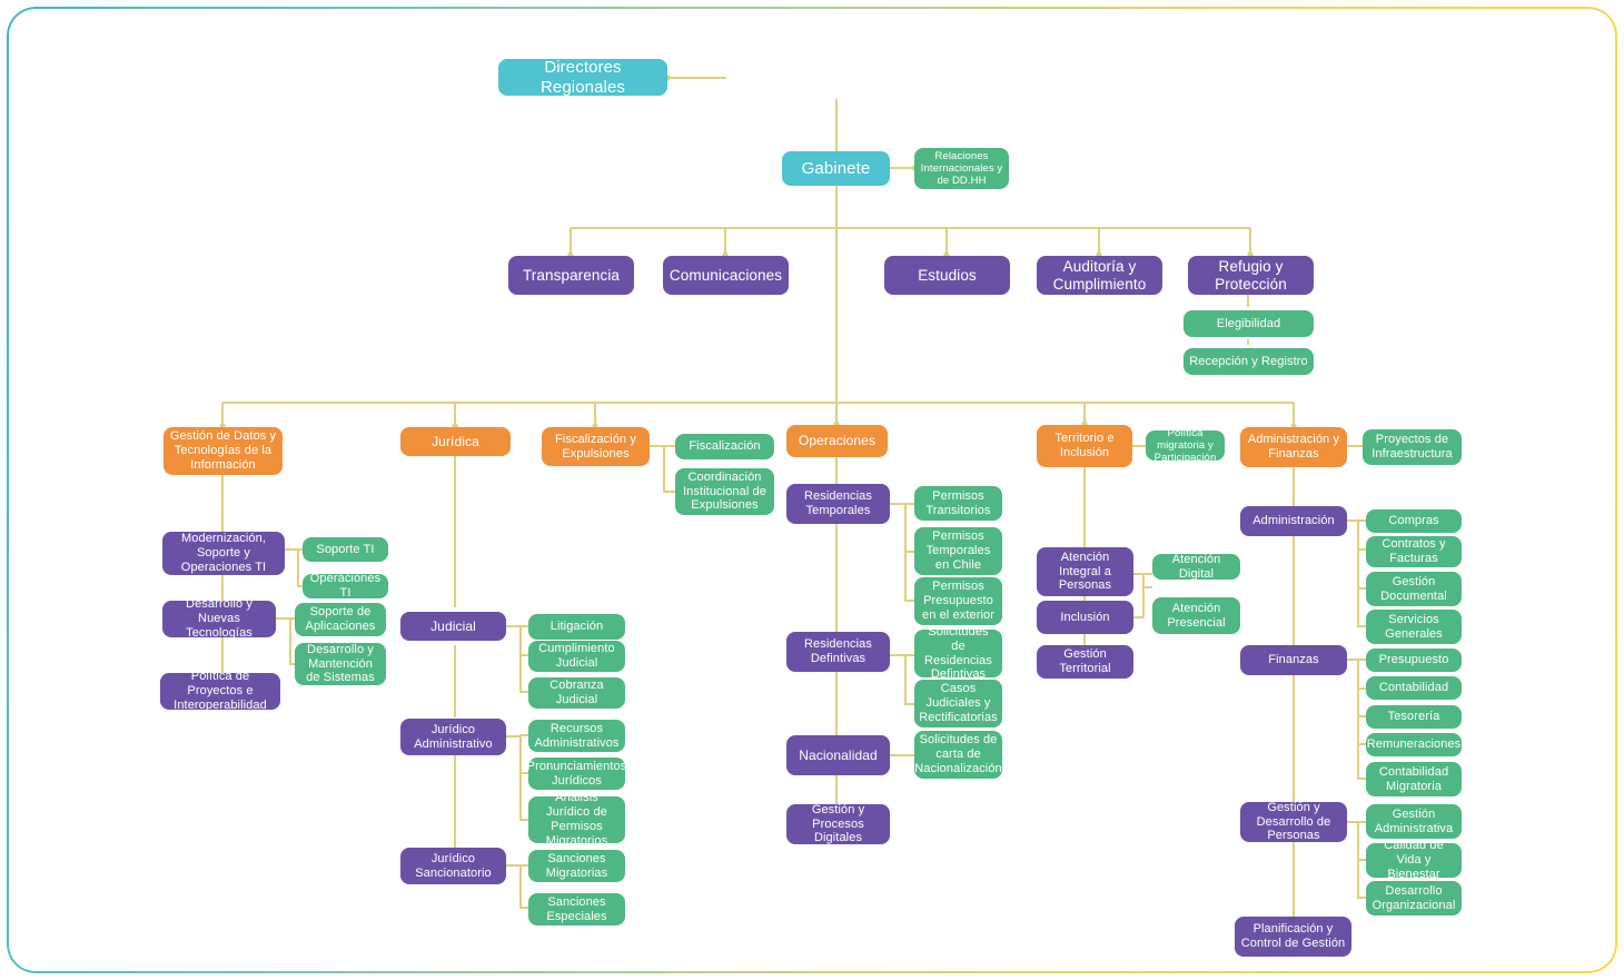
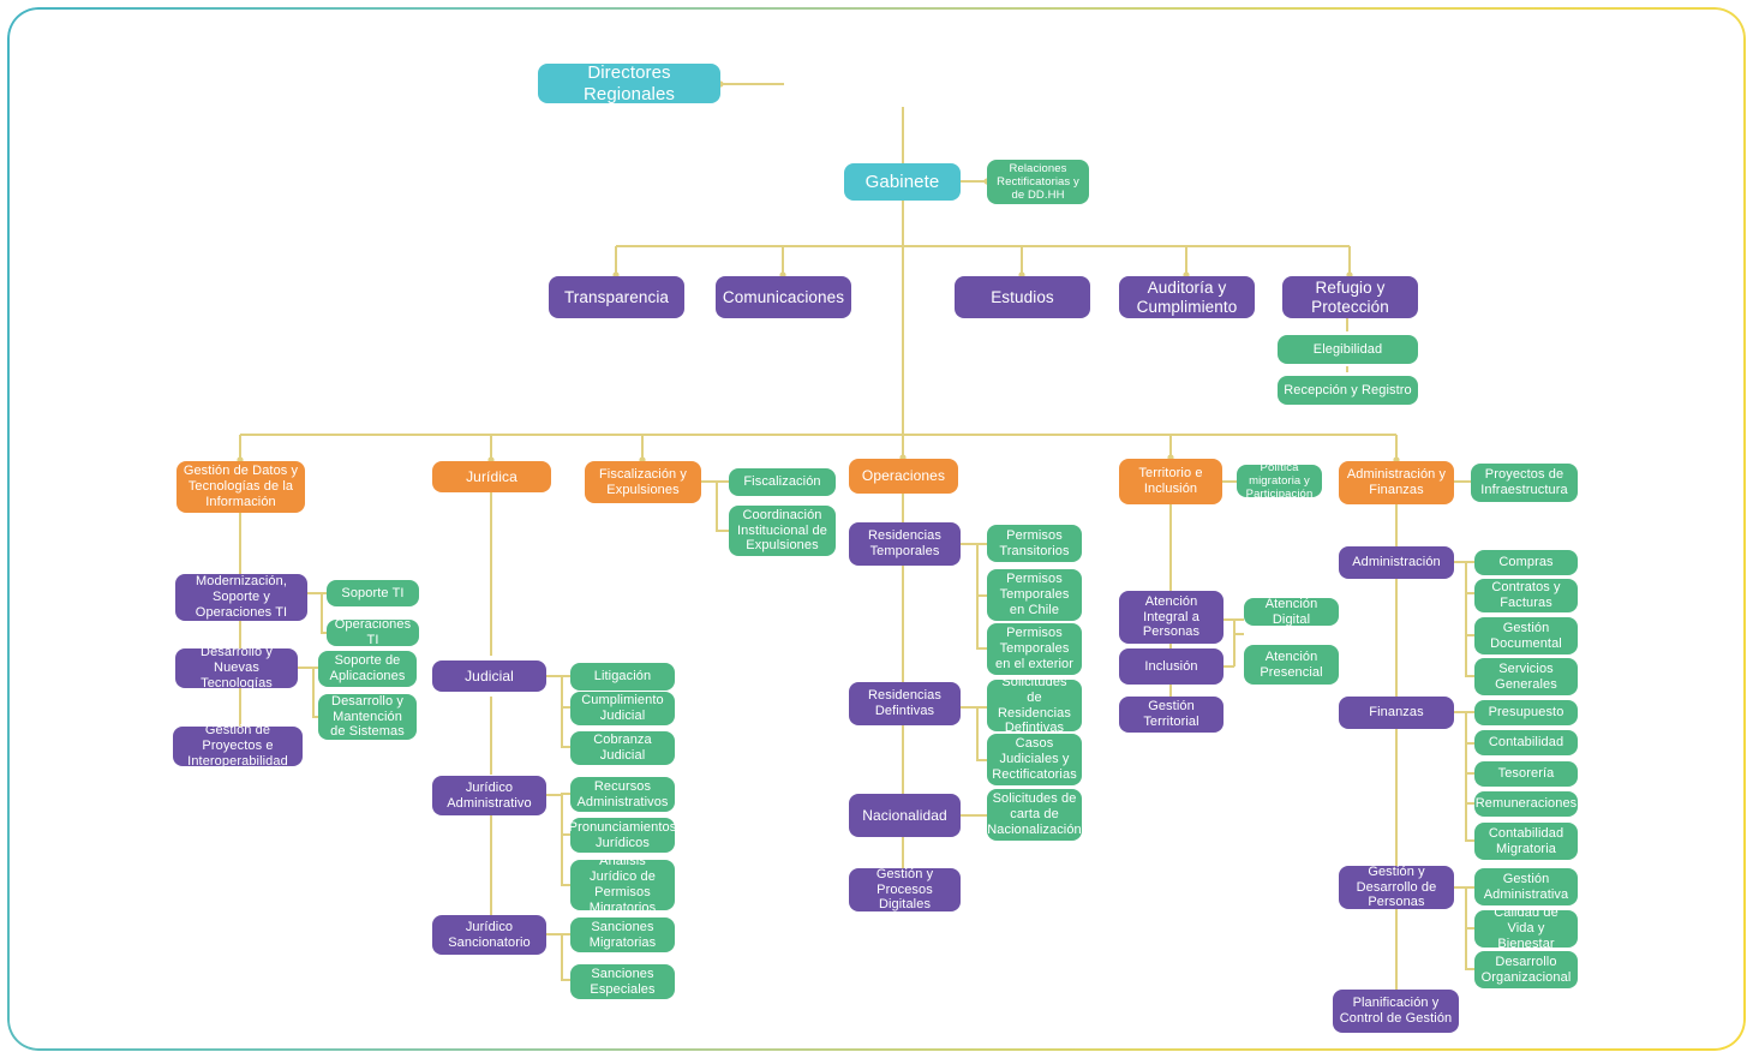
  Directores Regionales
  Gabinete
- Relaciones Internacionales y de DD.HH
+ Relaciones Rectificatorias y de DD.HH
  Transparencia
  Comunicaciones
  Estudios
  Auditoría y Cumplimiento
  Refugio y Protección
  Elegibilidad
  Recepción y Registro
  Gestión de Datos y Tecnologías de la Información
  Modernización, Soporte y Operaciones TI
  Soporte TI
  Operaciones TI
  Desarrollo y Nuevas Tecnologías
  Soporte de Aplicaciones
  Desarrollo y Mantención de Sistemas
- Política de Proyectos e Interoperabilidad
+ Gestión de Proyectos e Interoperabilidad
  Jurídica
  Judicial
  Litigación
  Cumplimiento Judicial
  Cobranza Judicial
  Jurídico Administrativo
  Recursos Administrativos
  Pronunciamientos Jurídicos
  Análisis Jurídico de Permisos Migratorios
  Jurídico Sancionatorio
  Sanciones Migratorias
  Sanciones Especiales
  Fiscalización y Expulsiones
  Fiscalización
  Coordinación Institucional de Expulsiones
  Operaciones
  Residencias Temporales
  Permisos Transitorios
  Permisos Temporales en Chile
- Permisos Presupuesto en el exterior
+ Permisos Temporales en el exterior
  Residencias Defintivas
  Solicitudes de Residencias Defintivas
  Casos Judiciales y Rectificatorias
  Nacionalidad
  Solicitudes de carta de Nacionalización
  Gestión y Procesos Digitales
  Territorio e Inclusión
  Política migratoria y Participación
  Atención Integral a Personas
  Atención Digital
  Atención Presencial
  Inclusión
  Gestión Territorial
  Administración y Finanzas
  Proyectos de Infraestructura
  Administración
  Compras
  Contratos y Facturas
  Gestión Documental
  Servicios Generales
  Finanzas
  Presupuesto
  Contabilidad
  Tesorería
  Remuneraciones
  Contabilidad Migratoria
  Gestión y Desarrollo de Personas
  Gestión Administrativa
  Calidad de Vida y Bienestar
  Desarrollo Organizacional
  Planificación y Control de Gestión
